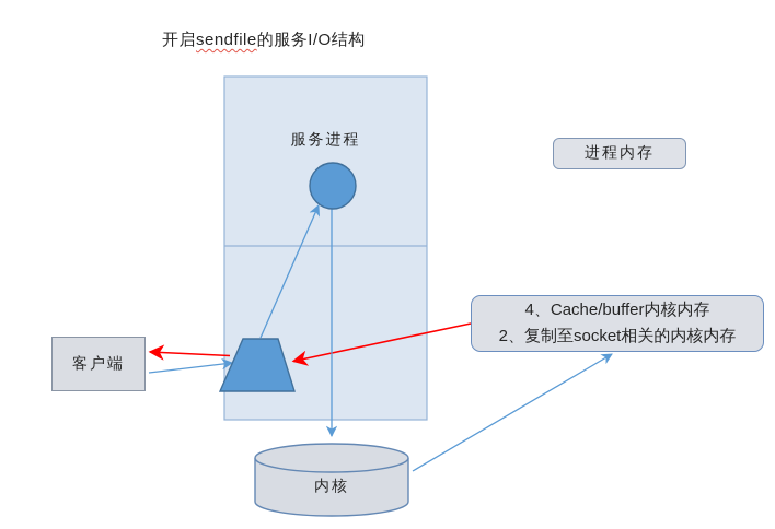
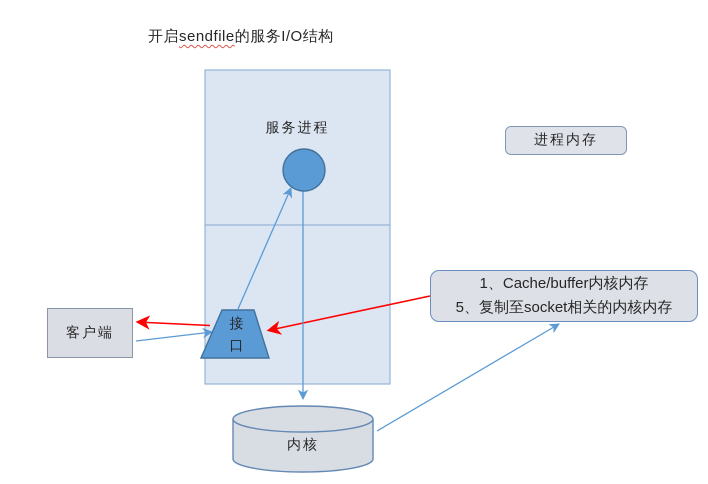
  开启sendfile的服务I/O结构
  服务进程
+ 接
+ 口
  内核
  客户端
  进程内存
- 4、Cache/buffer内核内存
+ 1、Cache/buffer内核内存
- 2、复制至socket相关的内核内存
+ 5、复制至socket相关的内核内存
